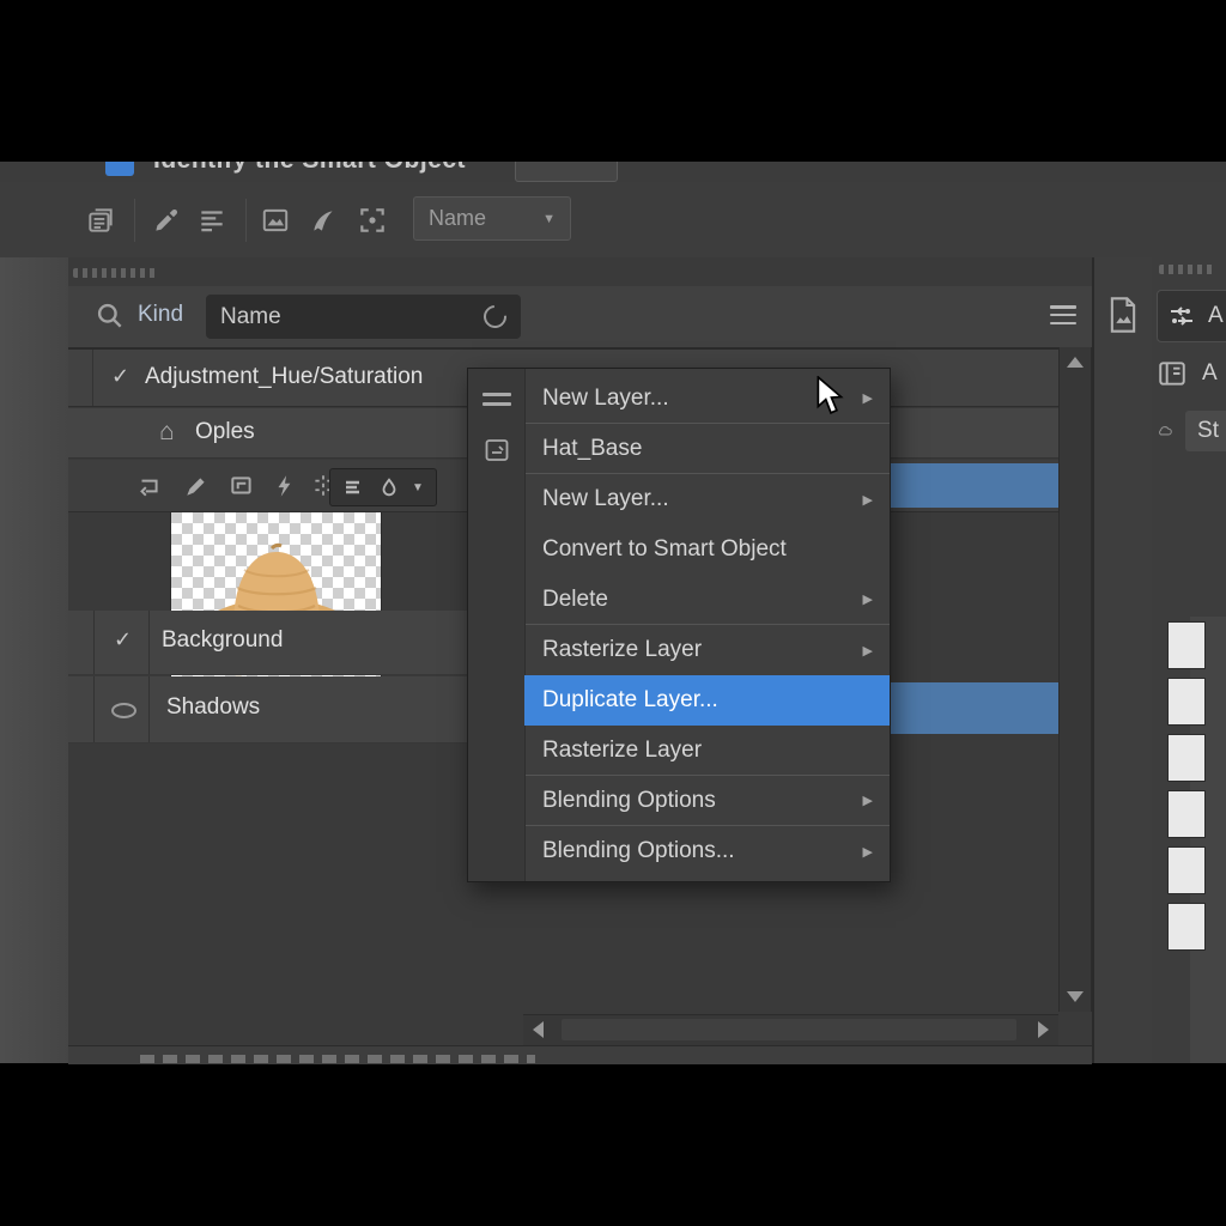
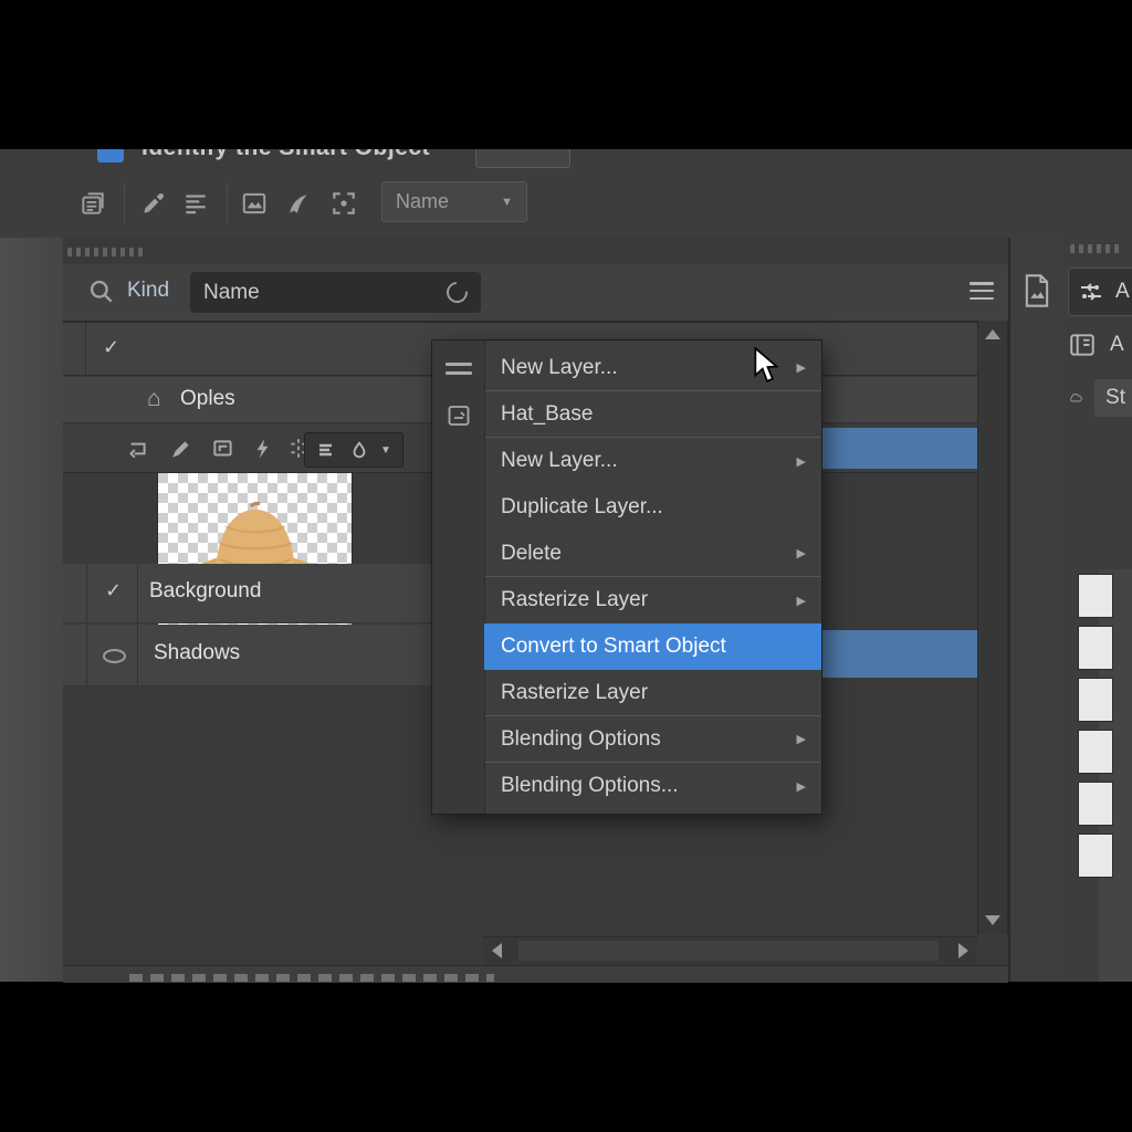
  Name
  ▼
  Kind
  Name
  ✓
- Adjustment_Hue/Saturation
  ⌂
  Oples
  ▼
  ✓
  Background
  Shadows
  New Layer...
  ▶
  Hat_Base
  New Layer...
  ▶
- Convert to Smart Object
+ Duplicate Layer...
  Delete
  ▶
  Rasterize Layer
  ▶
- Duplicate Layer...
+ Convert to Smart Object
  Rasterize Layer
  Blending Options
  ▶
  Blending Options...
  ▶
  A
  A
  St
